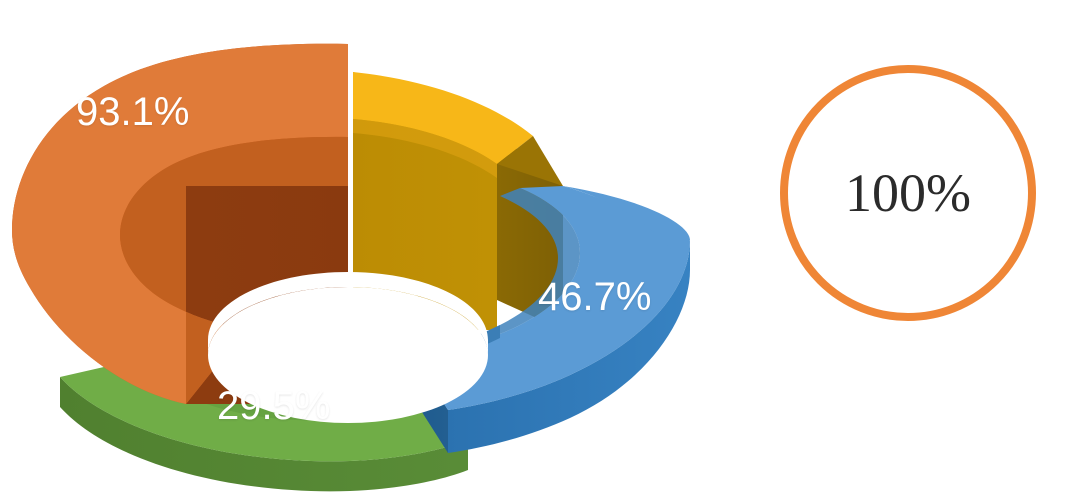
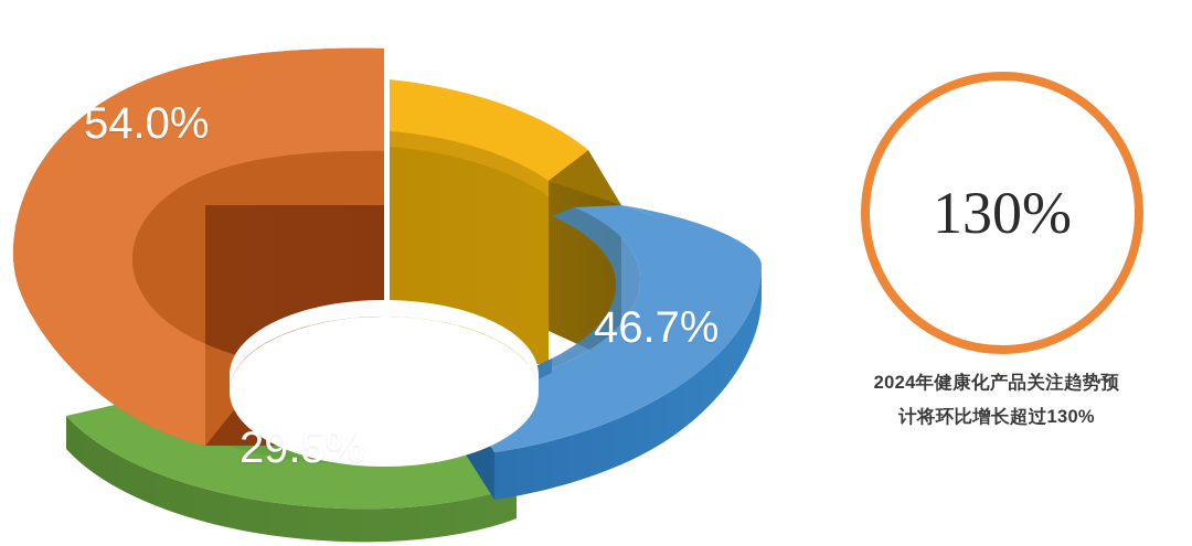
- 93.1%
+ 54.0%
  46.7%
  29.5%
- 100%
+ 130%
+ 2024年健康化产品关注趋势预
+ 计将环比增长超过130%
